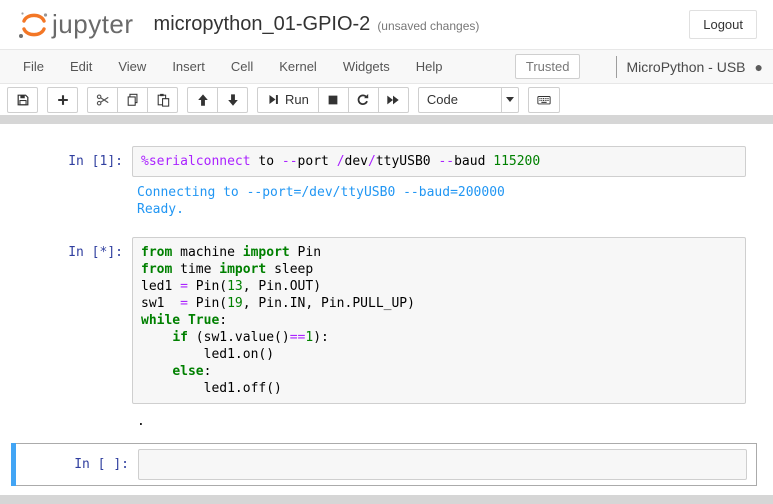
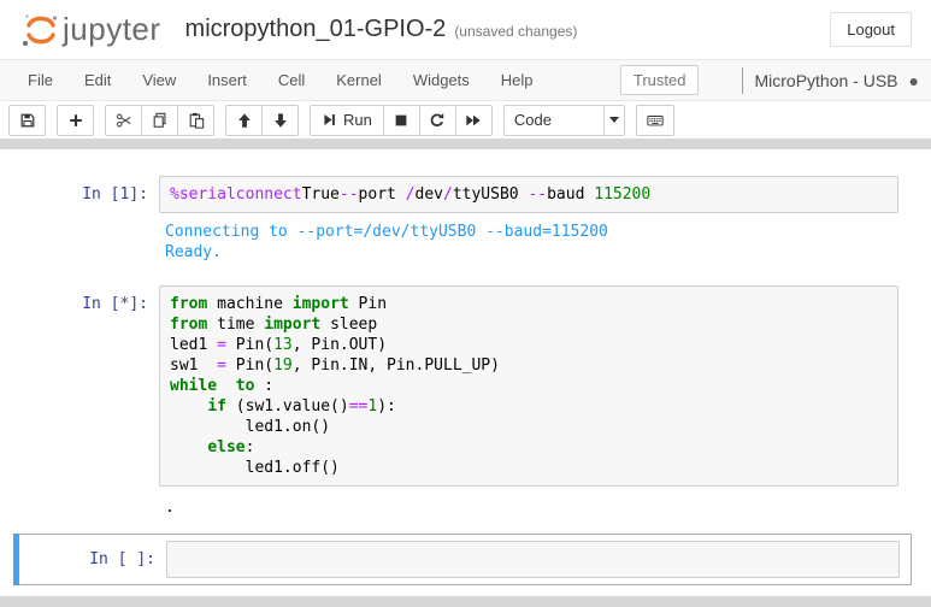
  jupyter
  micropython_01-GPIO-2
  (unsaved changes)
  Logout
  File
  Edit
  View
  Insert
  Cell
  Kernel
  Widgets
  Help
  Trusted
  MicroPython - USB
  ●
  Run
  Code
  In [1]:
- %serialconnect to --port /dev/ttyUSB0 --baud 115200
+ %serialconnectTrue--port /dev/ttyUSB0 --baud 115200
- Connecting to --port=/dev/ttyUSB0 --baud=200000
+ Connecting to --port=/dev/ttyUSB0 --baud=115200
  Ready.
  In [*]:
  from machine import Pin
  from time import sleep
  led1 = Pin(13, Pin.OUT)
  sw1 = Pin(19, Pin.IN, Pin.PULL_UP)
- while True:
+ while to :
  if (sw1.value()==1):
  led1.on()
  else:
  led1.off()
  .
  In [ ]:
